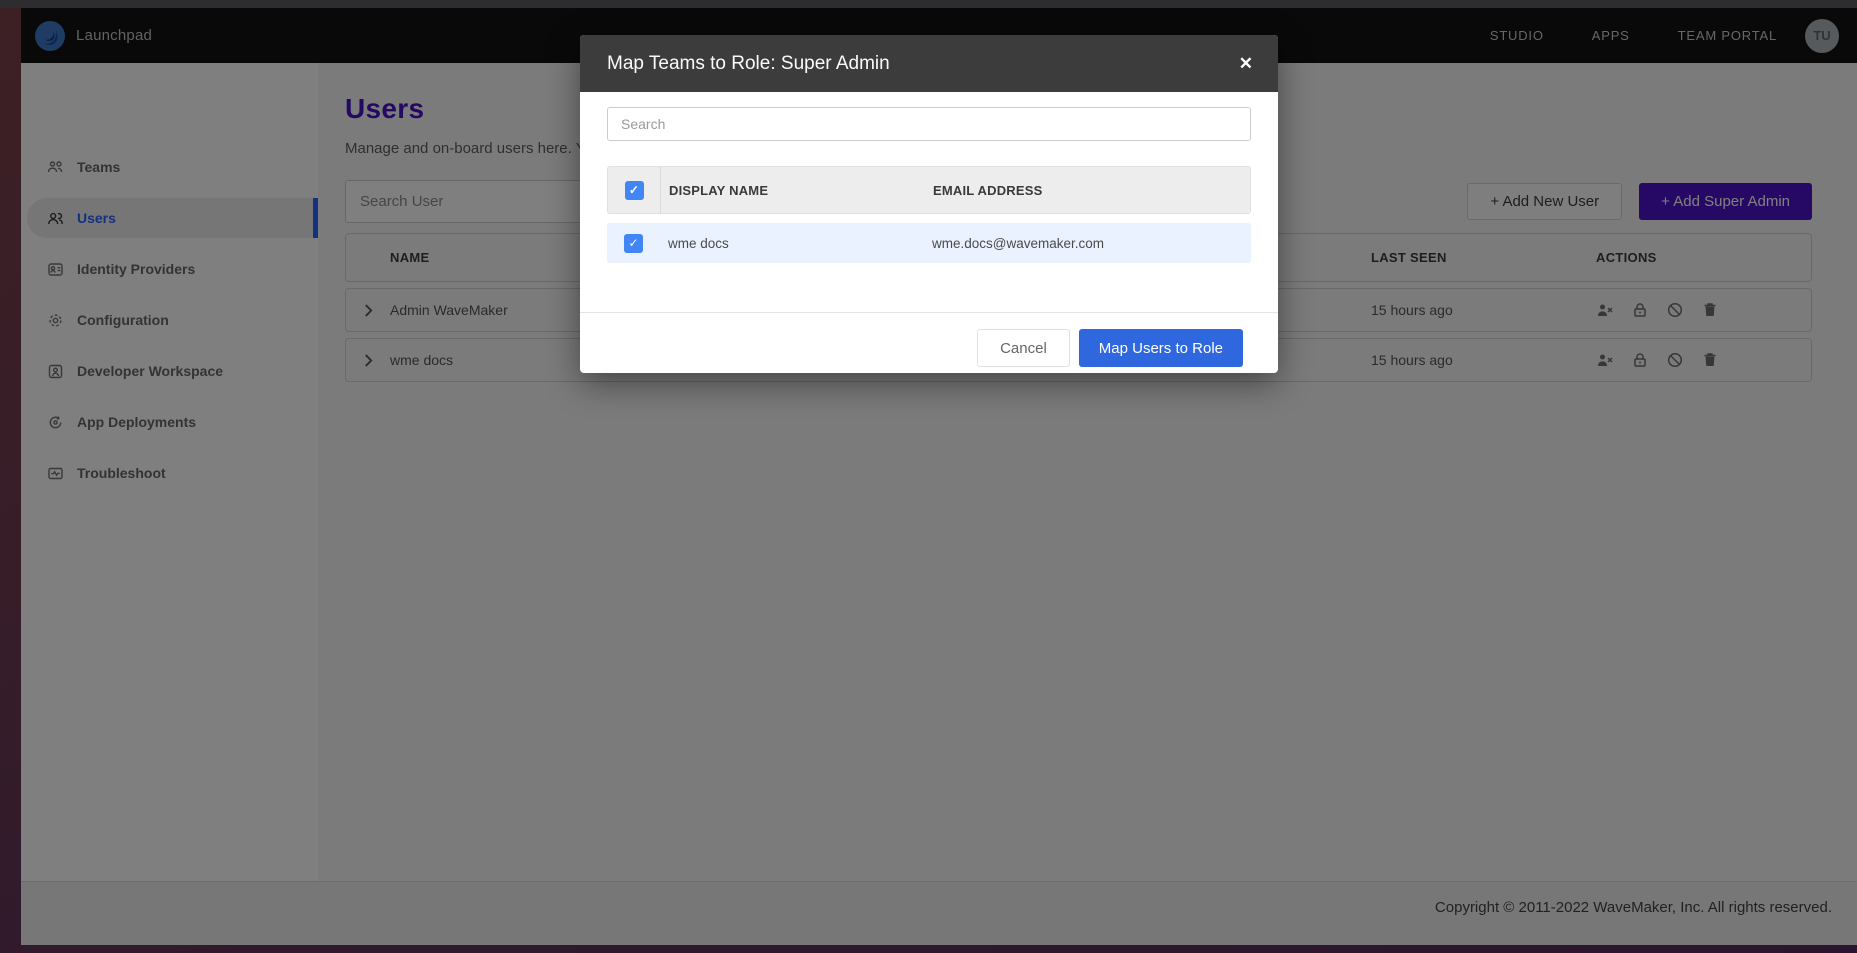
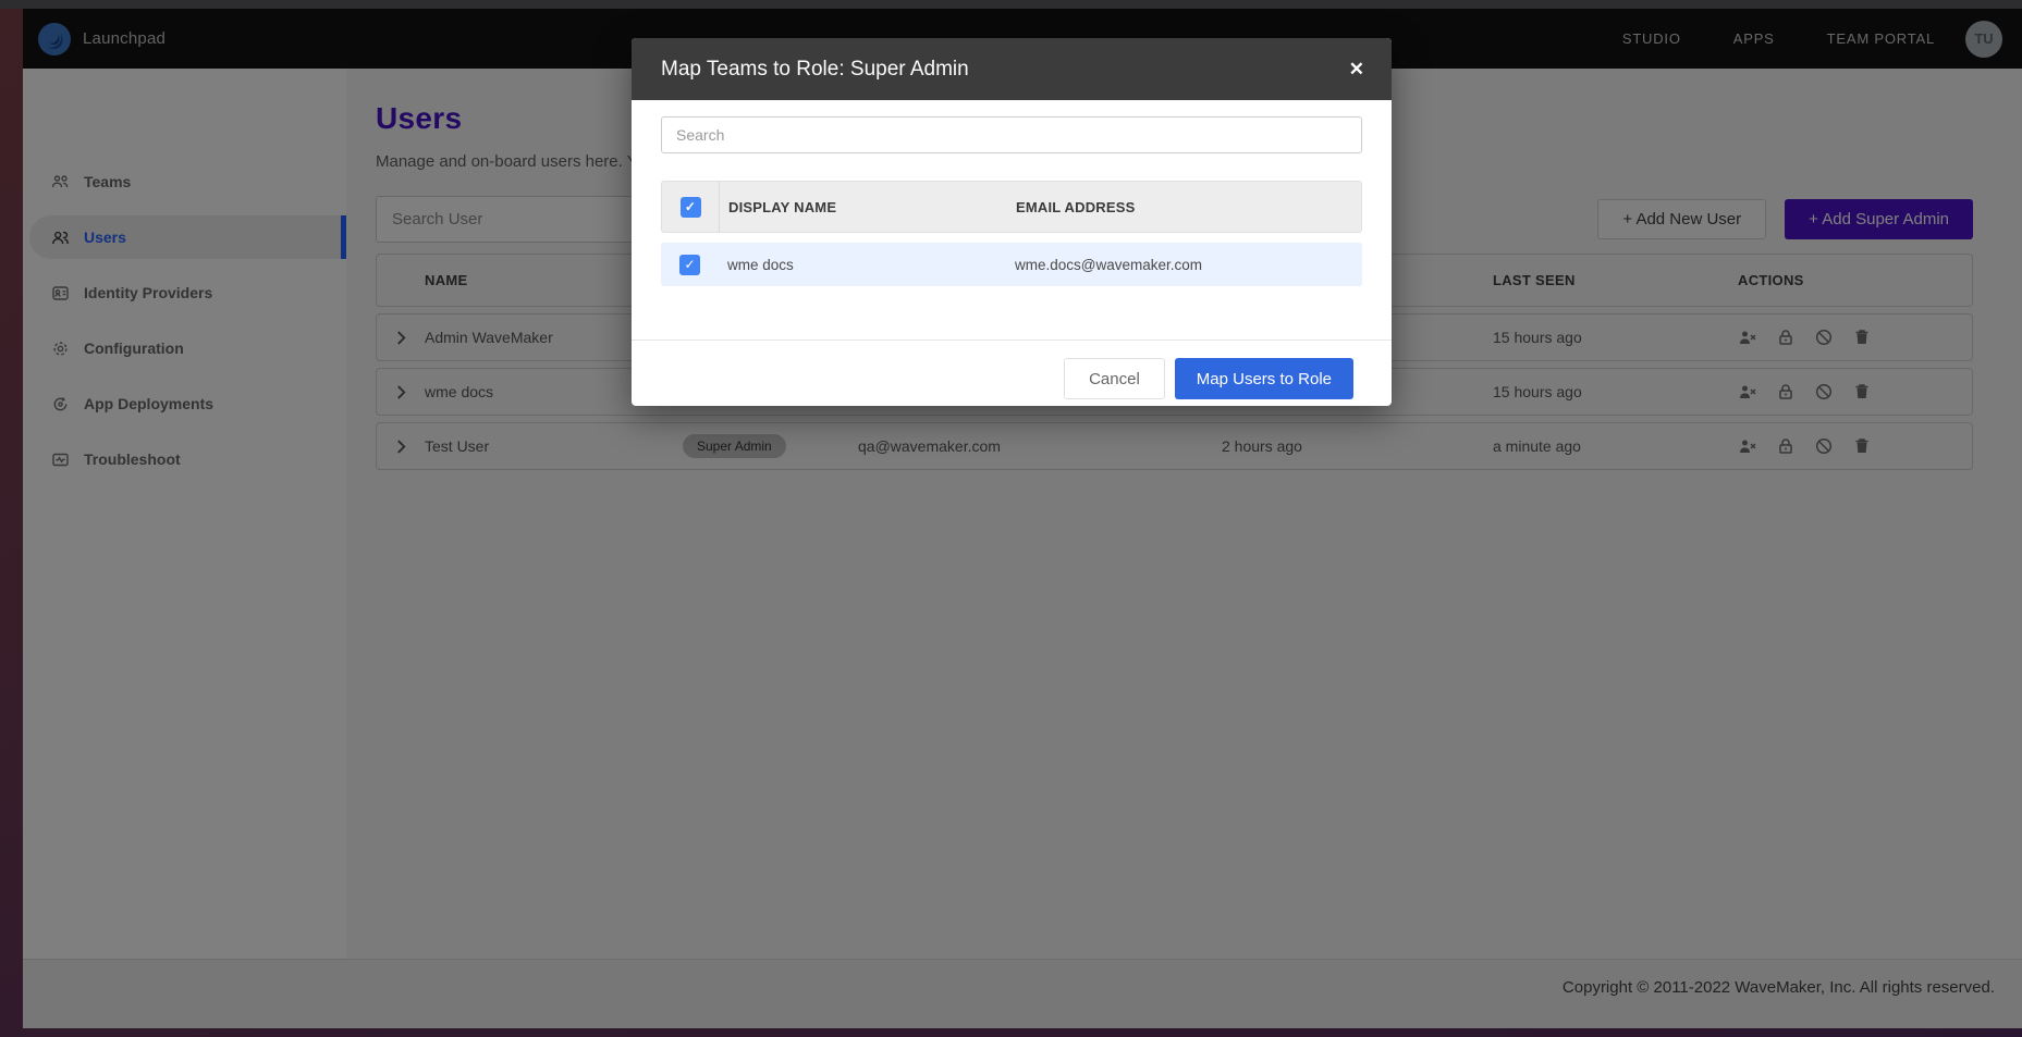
  Launchpad
  STUDIO
  APPS
  TEAM PORTAL
  TU
  Teams
  Users
  Identity Providers
  Configuration
- Developer Workspace
  App Deployments
  Troubleshoot
  Users
  Manage and on-board users here.
  Search User
  + Add New User
  + Add Super Admin
  NAME
  LAST SEEN
  ACTIONS
  Admin WaveMaker
  15 hours ago
  wme docs
  15 hours ago
+ Test User
+ Super Admin
+ qa@wavemaker.com
+ 2 hours ago
+ a minute ago
  Copyright © 2011-2022 WaveMaker, Inc. All rights reserved.
  Map Teams to Role: Super Admin
  ✕
  Search
  DISPLAY NAME
  EMAIL ADDRESS
  wme docs
  wme.docs@wavemaker.com
  Cancel
  Map Users to Role
